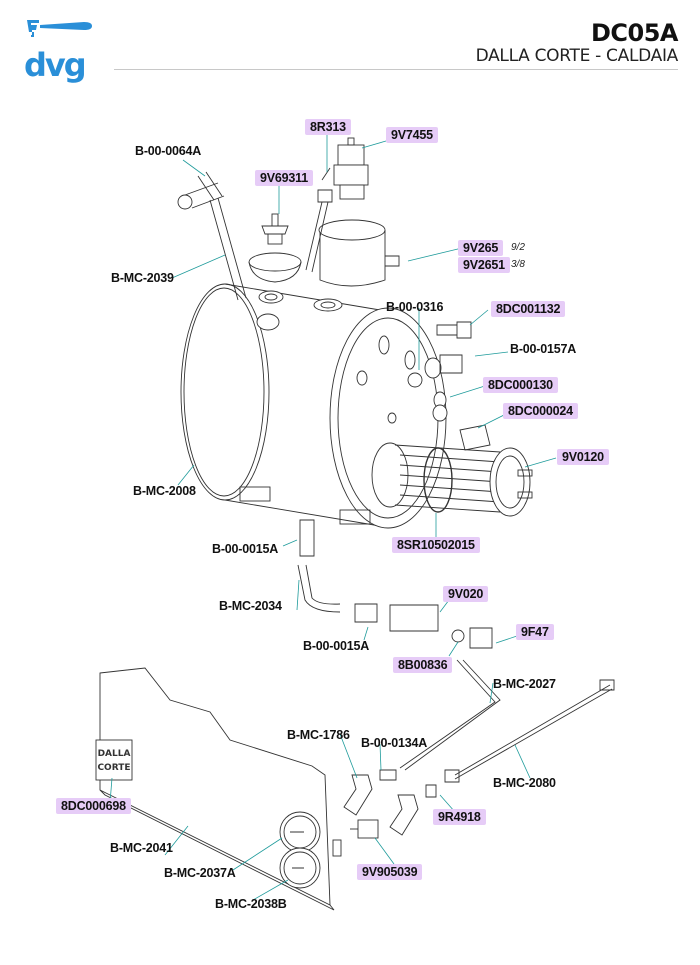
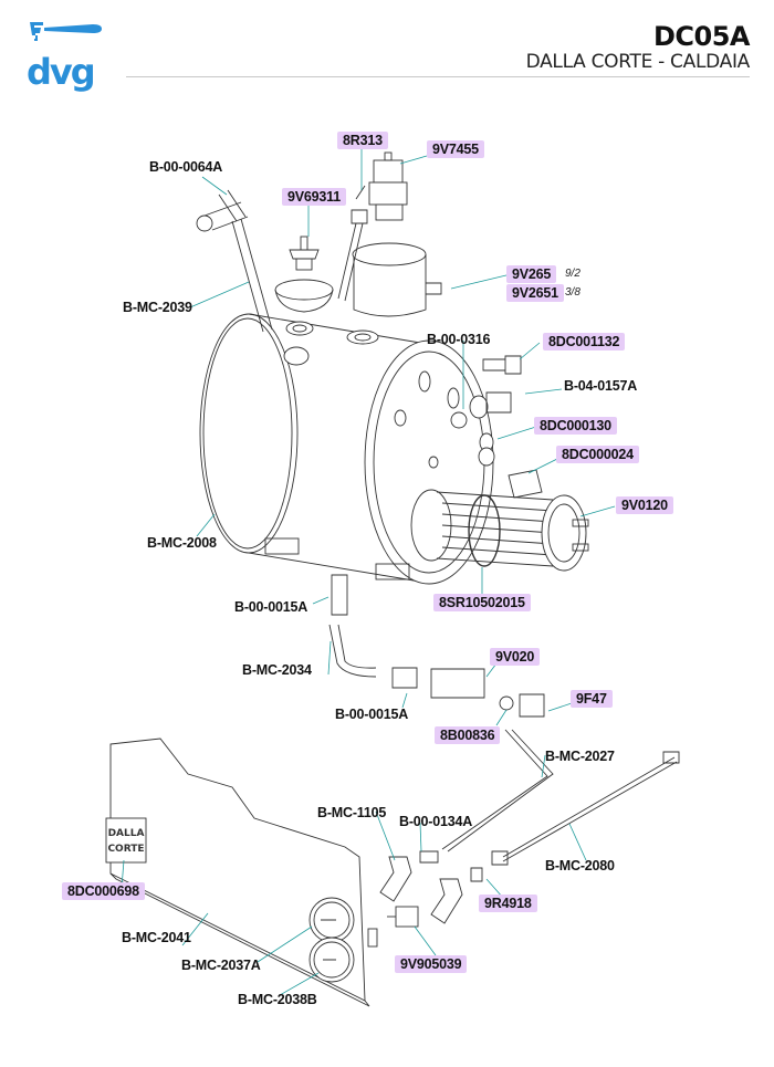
  dvg
  DC05A
  DALLA CORTE - CALDAIA
  DALLA
  CORTE
  8R313
  9V7455
  B-00-0064A
  9V69311
  9V265
  9/2
  9V2651
  3/8
  B-MC-2039
  B-00-0316
  8DC001132
- B-00-0157A
+ B-04-0157A
  8DC000130
  8DC000024
  9V0120
  B-MC-2008
  8SR10502015
  B-00-0015A
  9V020
  B-MC-2034
  9F47
  B-00-0015A
  8B00836
  B-MC-2027
- B-MC-1786
+ B-MC-1105
  B-00-0134A
  8DC000698
  B-MC-2080
  9R4918
  B-MC-2041
  B-MC-2037A
  9V905039
  B-MC-2038B
